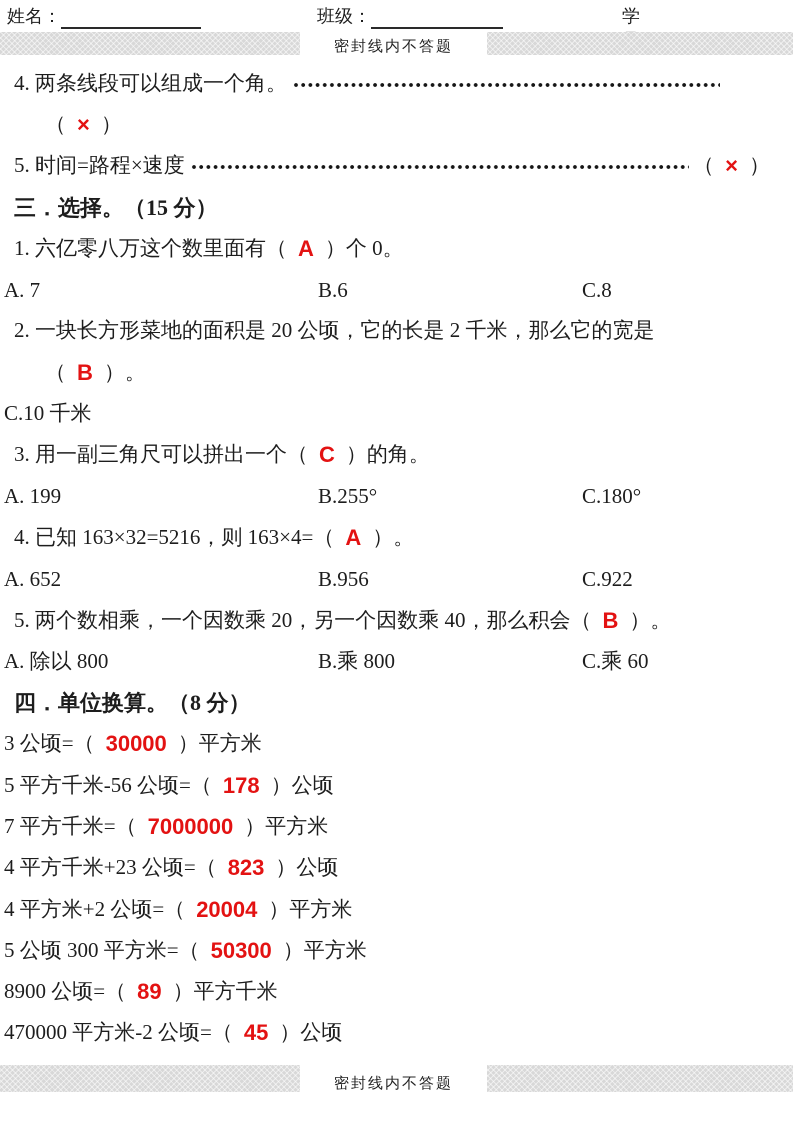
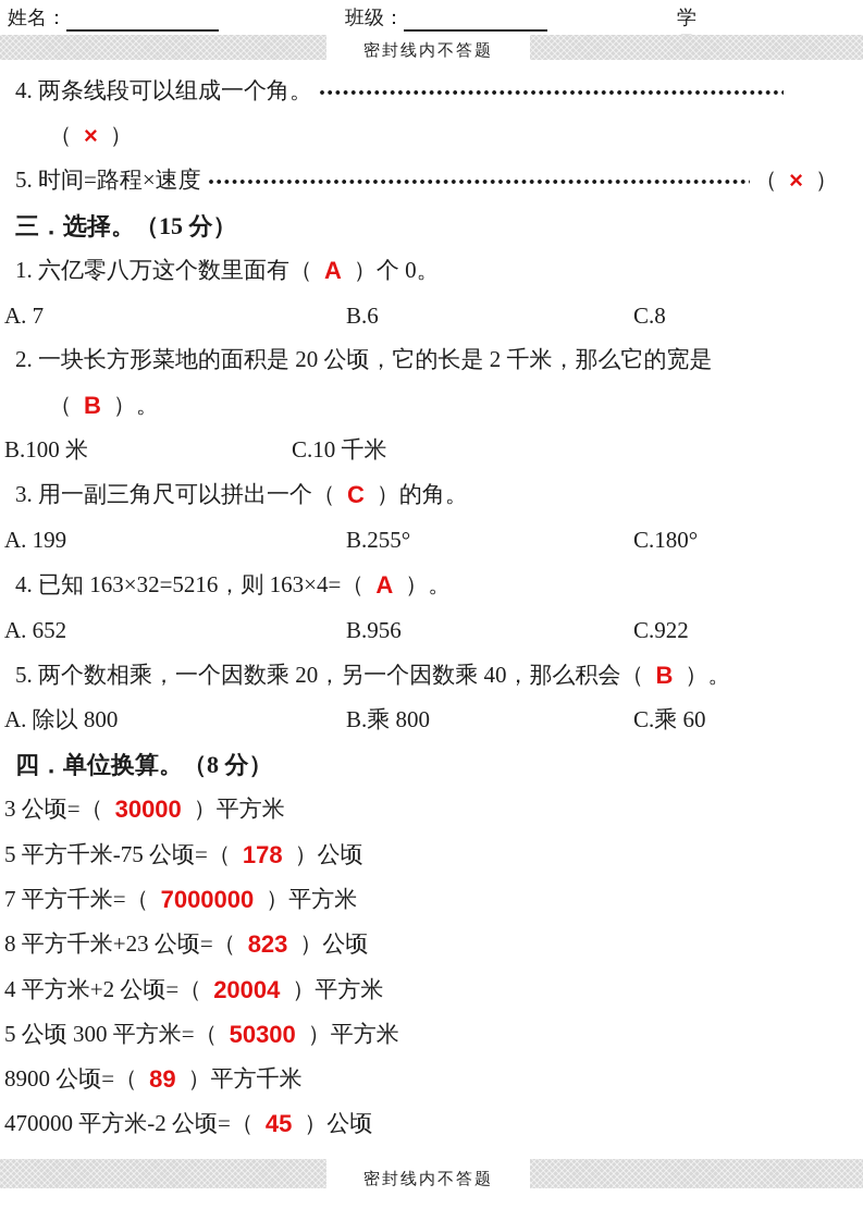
  姓名：
  班级：
  密封线内不答题
  4. 两条线段可以组成一个角。
  （
  ×
  ）
  5. 时间=路程×速度
  （
  ×
  ）
  三．选择。（15 分）
  1. 六亿零八万这个数里面有（
  A
  ）个 0。
  A. 7
  B.6
  C.8
  2. 一块长方形菜地的面积是 20 公顷，它的长是 2 千米，那么它的宽是
  （
  B
  ）。
+ B.100 米
  C.10 千米
  3. 用一副三角尺可以拼出一个（
  C
  ）的角。
  A. 199
  B.255°
  C.180°
  4. 已知 163×32=5216，则 163×4=（
  A
  ）。
  A. 652
  B.956
  C.922
  5. 两个数相乘，一个因数乘 20，另一个因数乘 40，那么积会（
  B
  ）。
  A. 除以 800
  B.乘 800
  C.乘 60
  四．单位换算。（8 分）
  3 公顷=（
  30000
  ）平方米
- 5 平方千米-56 公顷=（
+ 5 平方千米-75 公顷=（
  178
  ）公顷
  7 平方千米=（
  7000000
  ）平方米
- 4 平方千米+23 公顷=（
+ 8 平方千米+23 公顷=（
  823
  ）公顷
  4 平方米+2 公顷=（
  20004
  ）平方米
  5 公顷 300 平方米=（
  50300
  ）平方米
  8900 公顷=（
  89
  ）平方千米
  470000 平方米-2 公顷=（
  45
  ）公顷
  密封线内不答题
